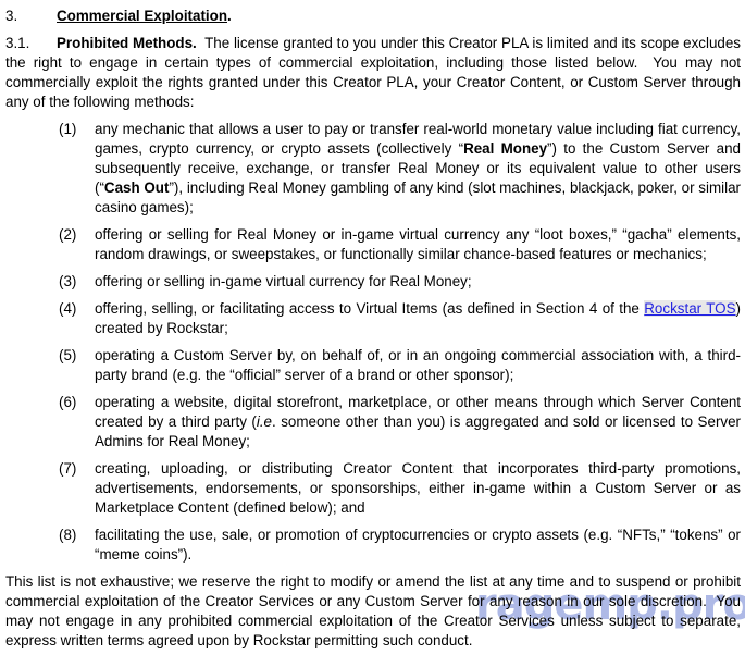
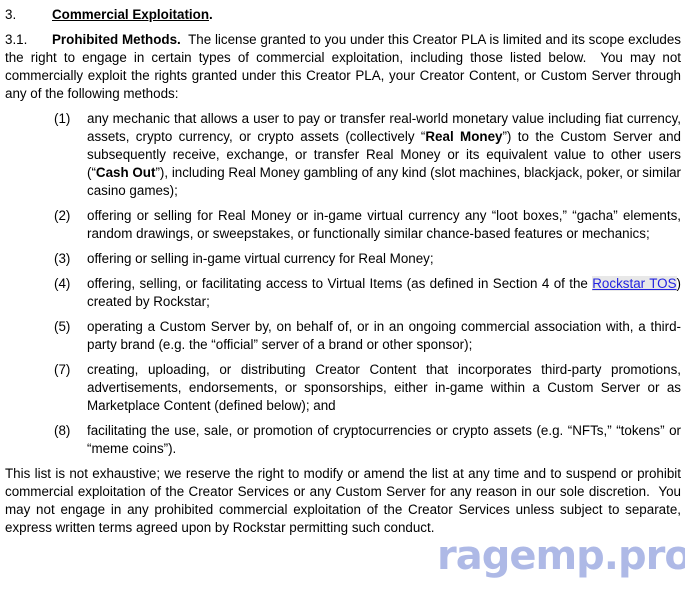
  ragemp.pro
  3. Commercial Exploitation.
  3.1. Prohibited Methods. The license granted to you under this Creator PLA is limited and its scope excludes the right to engage in certain types of commercial exploitation, including those listed below. You may not commercially exploit the rights granted under this Creator PLA, your Creator Content, or Custom Server through any of the following methods:
  (1)
- any mechanic that allows a user to pay or transfer real-world monetary value including fiat currency, games, crypto currency, or crypto assets (collectively “Real Money”) to the Custom Server and subsequently receive, exchange, or transfer Real Money or its equivalent value to other users (“Cash Out”), including Real Money gambling of any kind (slot machines, blackjack, poker, or similar casino games);
+ any mechanic that allows a user to pay or transfer real-world monetary value including fiat currency, assets, crypto currency, or crypto assets (collectively “Real Money”) to the Custom Server and subsequently receive, exchange, or transfer Real Money or its equivalent value to other users (“Cash Out”), including Real Money gambling of any kind (slot machines, blackjack, poker, or similar casino games);
  (2)
  offering or selling for Real Money or in-game virtual currency any “loot boxes,” “gacha” elements, random drawings, or sweepstakes, or functionally similar chance-based features or mechanics;
  (3)
  offering or selling in-game virtual currency for Real Money;
  (4)
  offering, selling, or facilitating access to Virtual Items (as defined in Section 4 of the Rockstar TOS) created by Rockstar;
  (5)
  operating a Custom Server by, on behalf of, or in an ongoing commercial association with, a third-party brand (e.g. the “official” server of a brand or other sponsor);
- (6)
- operating a website, digital storefront, marketplace, or other means through which Server Content created by a third party (i.e. someone other than you) is aggregated and sold or licensed to Server Admins for Real Money;
  (7)
  creating, uploading, or distributing Creator Content that incorporates third-party promotions, advertisements, endorsements, or sponsorships, either in-game within a Custom Server or as Marketplace Content (defined below); and
  (8)
  facilitating the use, sale, or promotion of cryptocurrencies or crypto assets (e.g. “NFTs,” “tokens” or “meme coins”).
  This list is not exhaustive; we reserve the right to modify or amend the list at any time and to suspend or prohibit commercial exploitation of the Creator Services or any Custom Server for any reason in our sole discretion. You may not engage in any prohibited commercial exploitation of the Creator Services unless subject to separate, express written terms agreed upon by Rockstar permitting such conduct.
